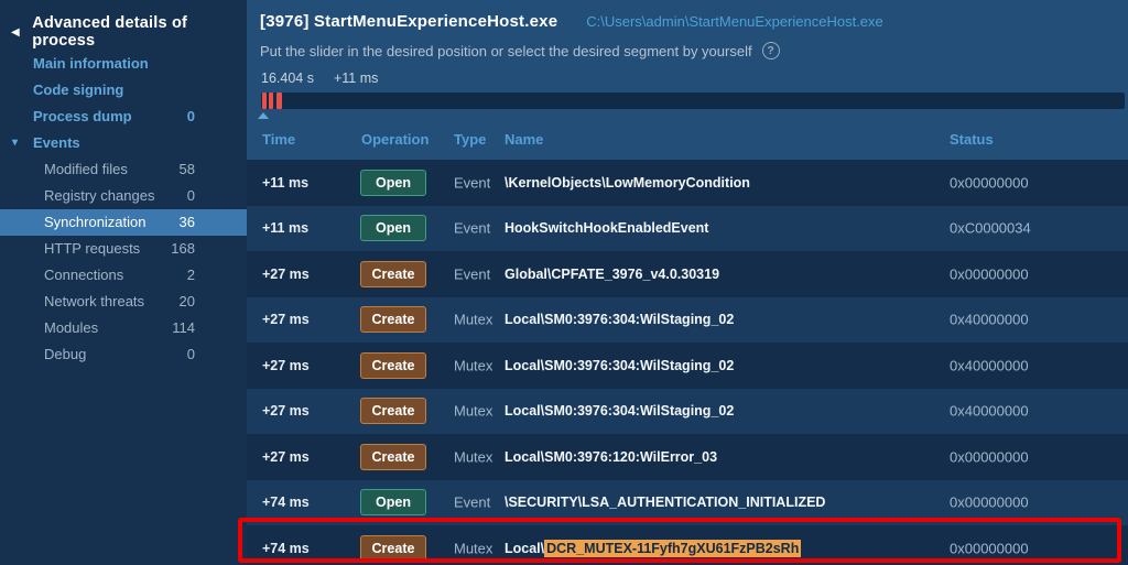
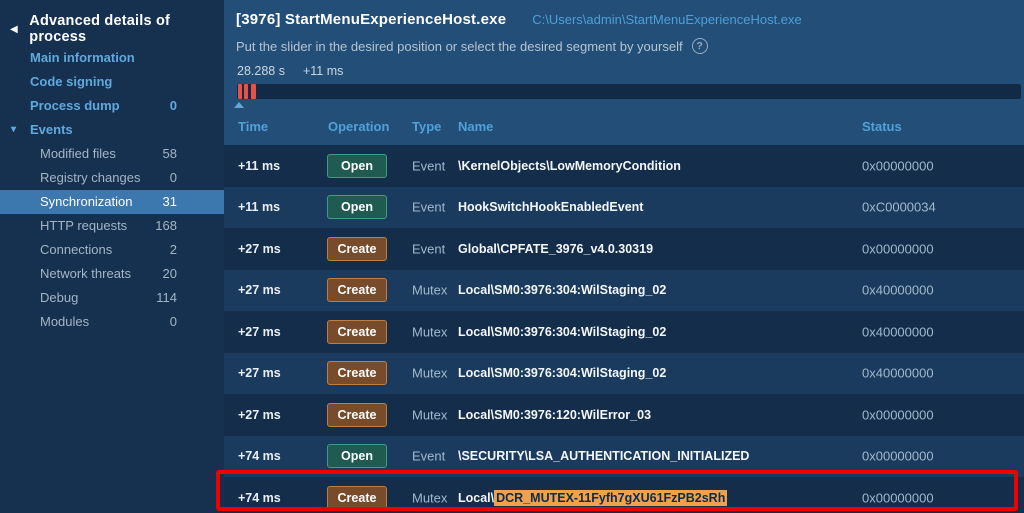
  ◀
  Advanced details of process
  Main information
  Code signing
  Process dump
  0
  ▾
  Events
  Modified files
  58
  Registry changes
  0
  Synchronization
- 36
+ 31
  HTTP requests
  168
  Connections
  2
  Network threats
  20
- Modules
+ Debug
  114
- Debug
+ Modules
  0
  [3976] StartMenuExperienceHost.exe
  C:\Users\admin\StartMenuExperienceHost.exe
  Put the slider in the desired position or select the desired segment by yourself
  ?
- 16.404 s
+ 28.288 s
  +11 ms
  Time
  Operation
  Type
  Name
  Status
  +11 ms
  Open
  Event
  \KernelObjects\LowMemoryCondition
  0x00000000
  +11 ms
  Open
  Event
  HookSwitchHookEnabledEvent
  0xC0000034
  +27 ms
  Create
  Event
  Global\CPFATE_3976_v4.0.30319
  0x00000000
  +27 ms
  Create
  Mutex
  Local\SM0:3976:304:WilStaging_02
  0x40000000
  +27 ms
  Create
  Mutex
  Local\SM0:3976:304:WilStaging_02
  0x40000000
  +27 ms
  Create
  Mutex
  Local\SM0:3976:304:WilStaging_02
  0x40000000
  +27 ms
  Create
  Mutex
  Local\SM0:3976:120:WilError_03
  0x00000000
  +74 ms
  Open
  Event
  \SECURITY\LSA_AUTHENTICATION_INITIALIZED
  0x00000000
  +74 ms
  Create
  Mutex
  Local\
  DCR_MUTEX-11Fyfh7gXU61FzPB2sRh
  0x00000000
